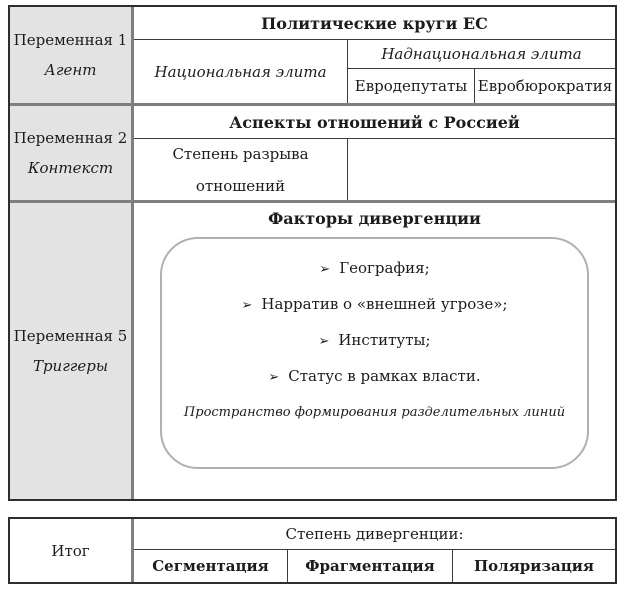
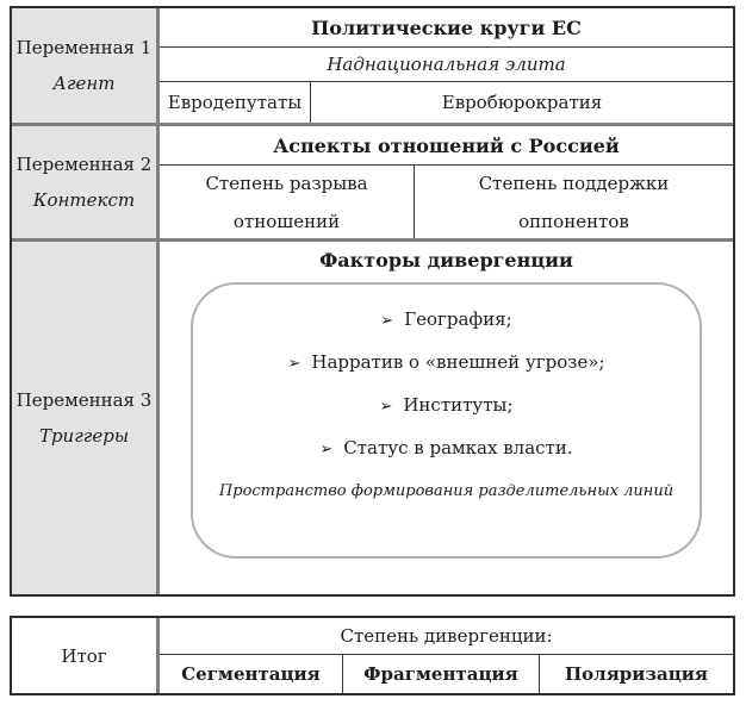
  Переменная 1
  Агент
  Политические круги ЕС
- Национальная элита
  Наднациональная элита
  Евродепутаты
  Евробюрократия
  Переменная 2
  Контекст
  Аспекты отношений с Россией
  Степень разрыва
  отношений
+ Степень поддержки
+ оппонентов
- Переменная 5
+ Переменная 3
  Триггеры
  Факторы дивергенции
  ➢ География;
  ➢ Нарратив о «внешней угрозе»;
  ➢ Институты;
  ➢ Статус в рамках власти.
  Пространство формирования разделительных линий
  Итог
  Степень дивергенции:
  Сегментация
  Фрагментация
  Поляризация
